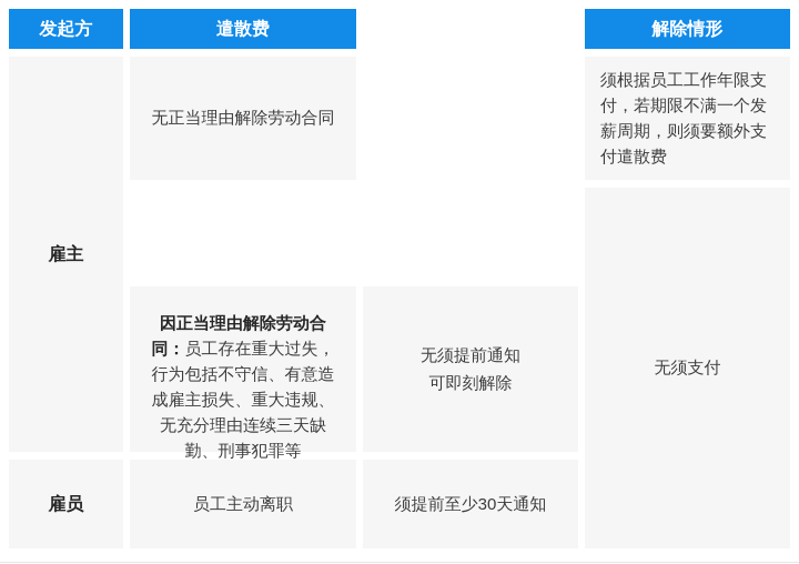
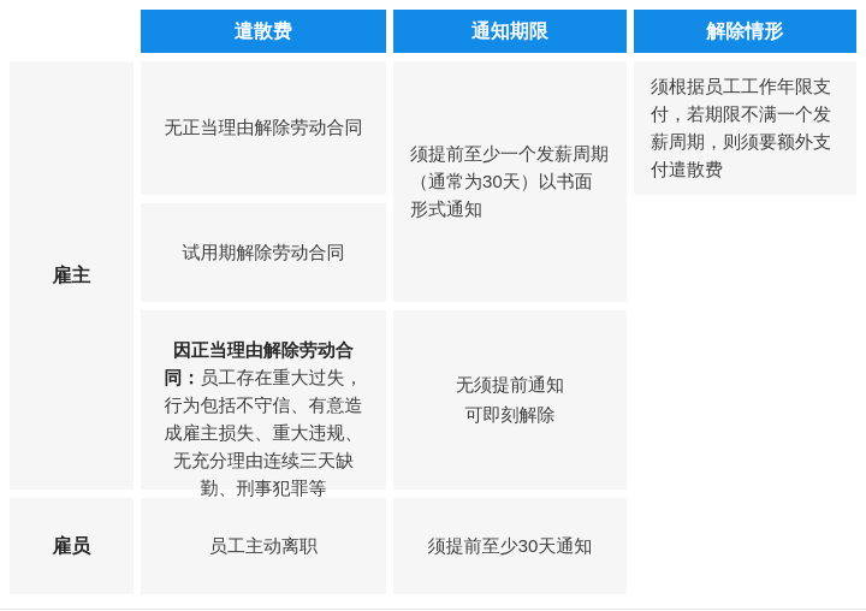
- 发起方
  遣散费
+ 通知期限
  解除情形
  雇主
  无正当理由解除劳动合同
+ 试用期解除劳动合同
  因正当理由解除劳动合同：员工存在重大过失，行为包括不守信、有意造成雇主损失、重大违规、无充分理由连续三天缺勤、刑事犯罪等
  员工主动离职
+ 须提前至少一个发薪周期（通常为30天）以书面形式通知
  无须提前通知
  可即刻解除
  须提前至少30天通知
  须根据员工工作年限支付，若期限不满一个发薪周期，则须要额外支付遣散费
- 无须支付
  雇员
